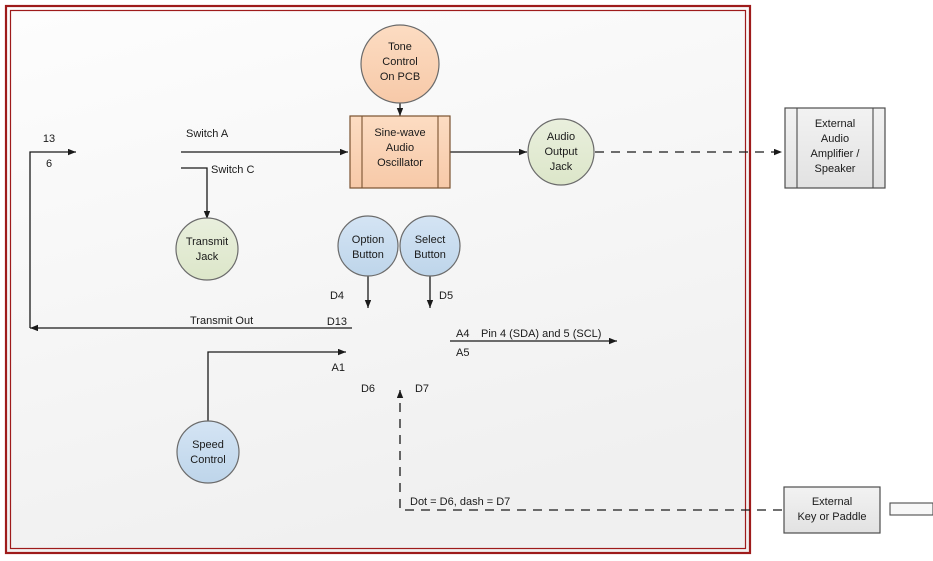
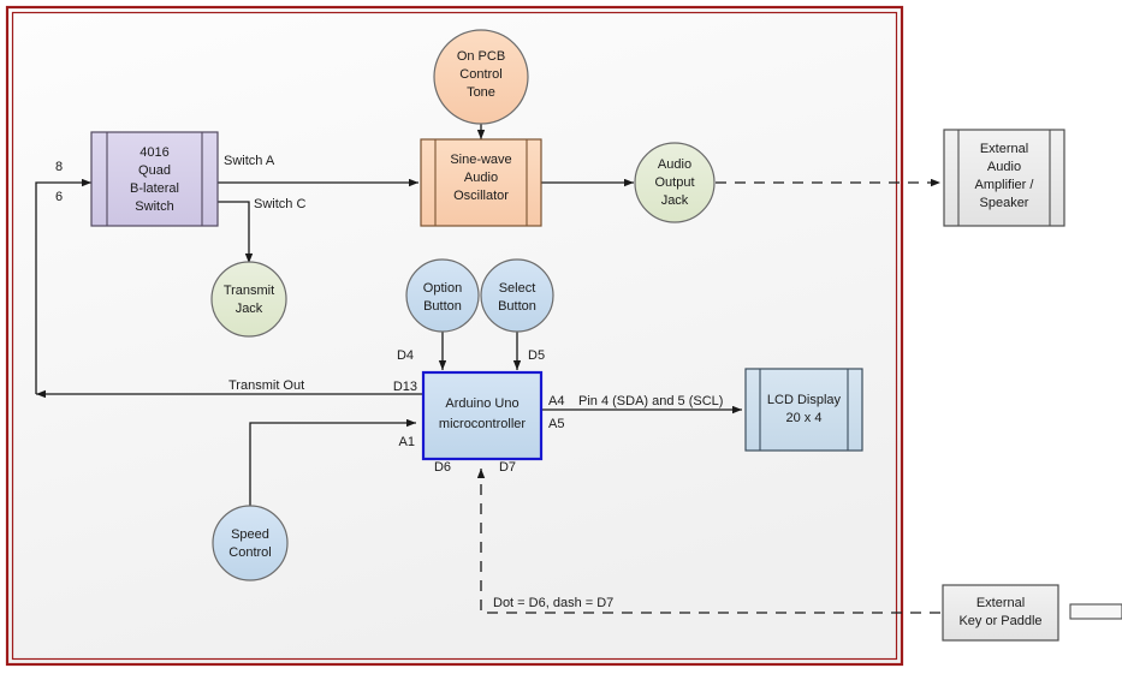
+ 4016
+ Quad
+ B-lateral
+ Switch
  Sine-wave
  Audio
  Oscillator
  External
  Audio
  Amplifier /
  Speaker
+ Arduino Uno
+ microcontroller
+ LCD Display
+ 20 x 4
  External
  Key or Paddle
- Tone
+ On PCB
  Control
- On PCB
+ Tone
  Transmit
  Jack
  Audio
  Output
  Jack
  Option
  Button
  Select
  Button
  Speed
  Control
- 13
+ 8
  6
  Switch A
  Switch C
  D4
  D5
  D13
  A1
  A4
  A5
  D6
  D7
  Transmit Out
  Pin 4 (SDA) and 5 (SCL)
  Dot = D6, dash = D7
